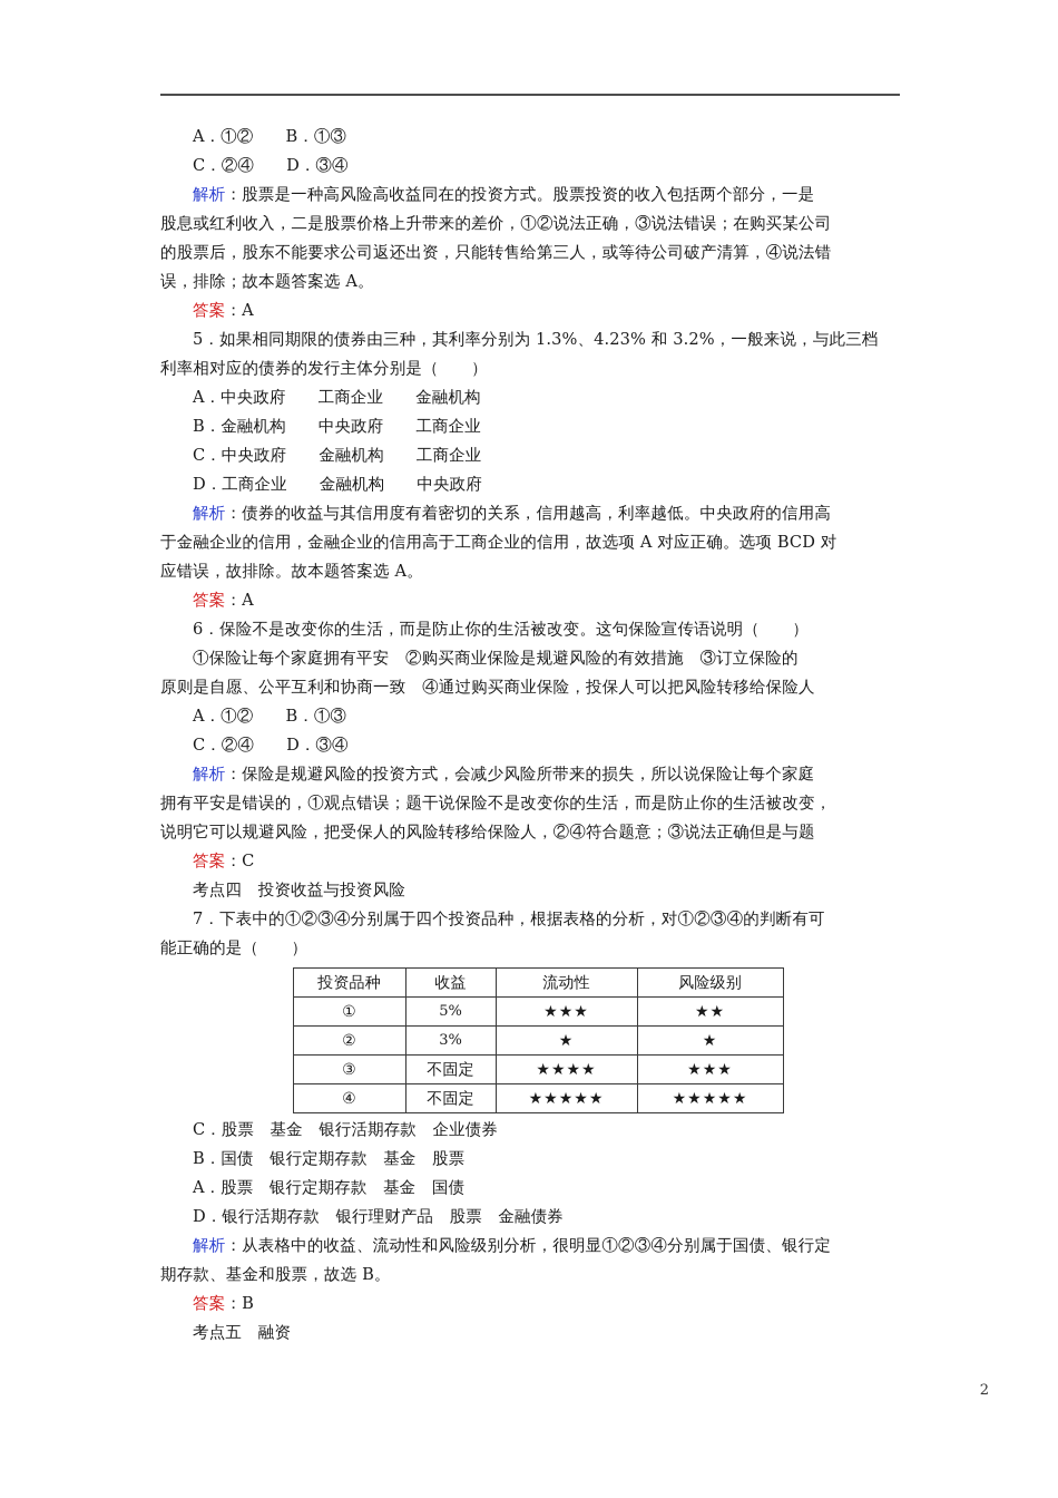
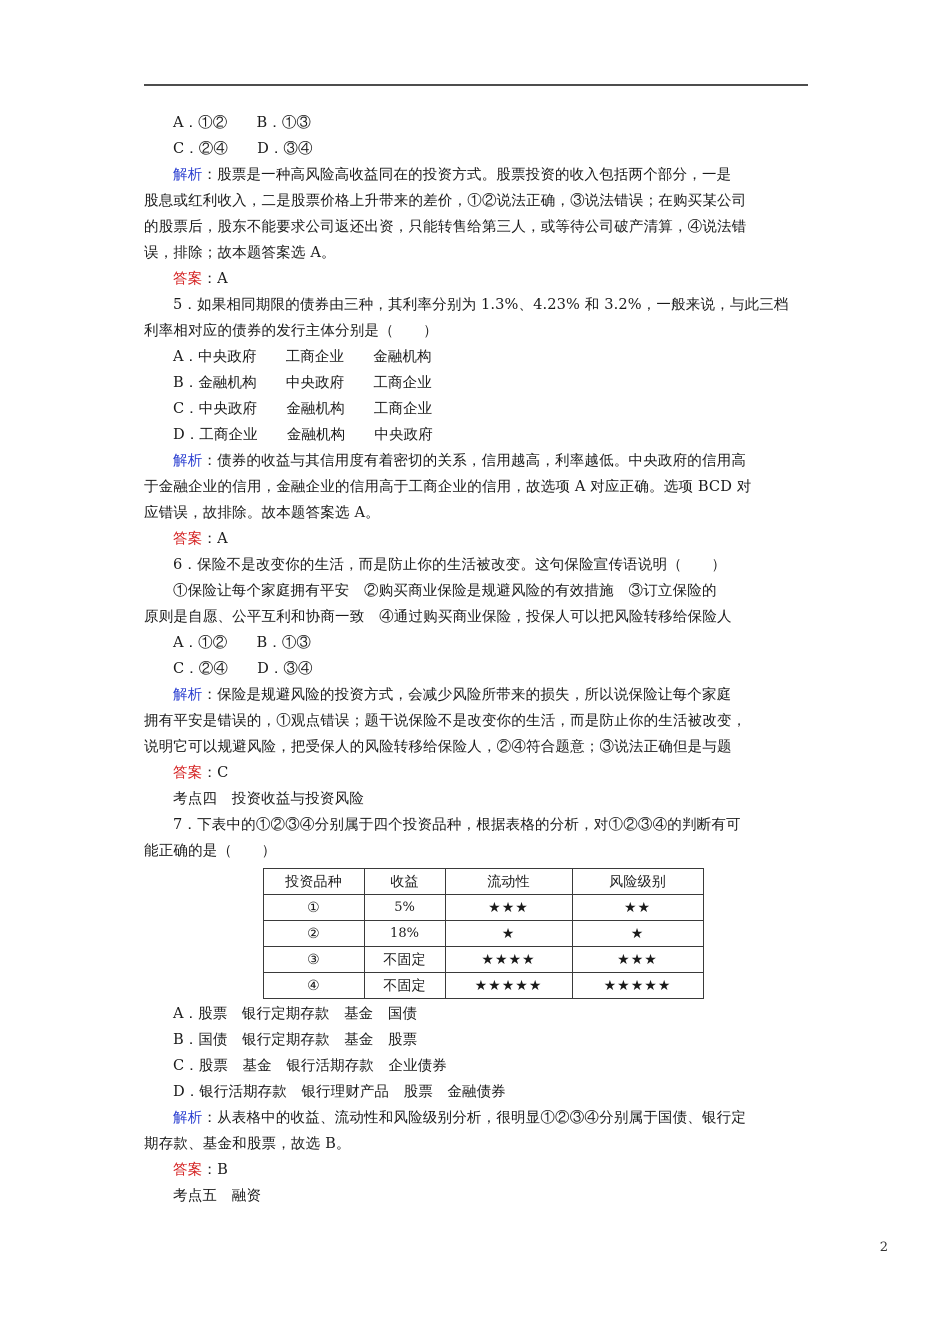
  A．①② B．①③
  C．②④ D．③④
  解析：股票是一种高风险高收益同在的投资方式。股票投资的收入包括两个部分，一是
  股息或红利收入，二是股票价格上升带来的差价，①②说法正确，③说法错误；在购买某公司
  的股票后，股东不能要求公司返还出资，只能转售给第三人，或等待公司破产清算，④说法错
  误，排除；故本题答案选 A。
  答案：A
  5．如果相同期限的债券由三种，其利率分别为 1.3%、4.23% 和 3.2%，一般来说，与此三档
  利率相对应的债券的发行主体分别是（ ）
  A．中央政府 工商企业 金融机构
  B．金融机构 中央政府 工商企业
  C．中央政府 金融机构 工商企业
  D．工商企业 金融机构 中央政府
  解析：债券的收益与其信用度有着密切的关系，信用越高，利率越低。中央政府的信用高
  于金融企业的信用，金融企业的信用高于工商企业的信用，故选项 A 对应正确。选项 BCD 对
  应错误，故排除。故本题答案选 A。
  答案：A
  6．保险不是改变你的生活，而是防止你的生活被改变。这句保险宣传语说明（ ）
  ①保险让每个家庭拥有平安 ②购买商业保险是规避风险的有效措施 ③订立保险的
  原则是自愿、公平互利和协商一致 ④通过购买商业保险，投保人可以把风险转移给保险人
  A．①② B．①③
  C．②④ D．③④
  解析：保险是规避风险的投资方式，会减少风险所带来的损失，所以说保险让每个家庭
  拥有平安是错误的，①观点错误；题干说保险不是改变你的生活，而是防止你的生活被改变，
  说明它可以规避风险，把受保人的风险转移给保险人，②④符合题意；③说法正确但是与题
  答案：C
  考点四 投资收益与投资风险
  7．下表中的①②③④分别属于四个投资品种，根据表格的分析，对①②③④的判断有可
  能正确的是（ ）
  投资品种	收益	流动性	风险级别
  ①	5%	★★★	★★
- ②	3%	★	★
+ ②	18%	★	★
  ③	不固定	★★★★	★★★
  ④	不固定	★★★★★	★★★★★
- C．股票 基金 银行活期存款 企业债券
+ A．股票 银行定期存款 基金 国债
  B．国债 银行定期存款 基金 股票
- A．股票 银行定期存款 基金 国债
+ C．股票 基金 银行活期存款 企业债券
  D．银行活期存款 银行理财产品 股票 金融债券
  解析：从表格中的收益、流动性和风险级别分析，很明显①②③④分别属于国债、银行定
  期存款、基金和股票，故选 B。
  答案：B
  考点五 融资
  2
